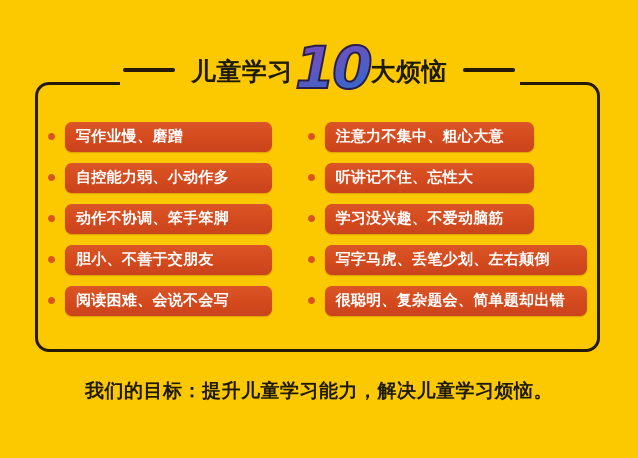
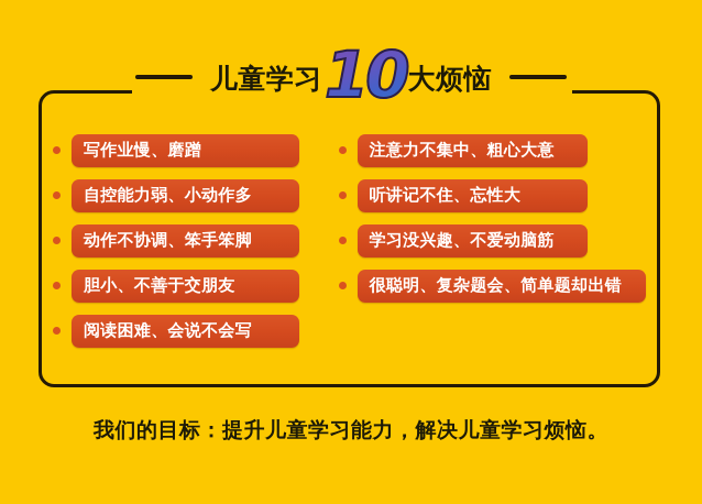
  儿童学习
  10
  大烦恼
  写作业慢、磨蹭
  自控能力弱、小动作多
  动作不协调、笨手笨脚
  胆小、不善于交朋友
  阅读困难、会说不会写
  注意力不集中、粗心大意
  听讲记不住、忘性大
  学习没兴趣、不爱动脑筋
- 写字马虎、丢笔少划、左右颠倒
  很聪明、复杂题会、简单题却出错
  我们的目标：提升儿童学习能力，解决儿童学习烦恼。
